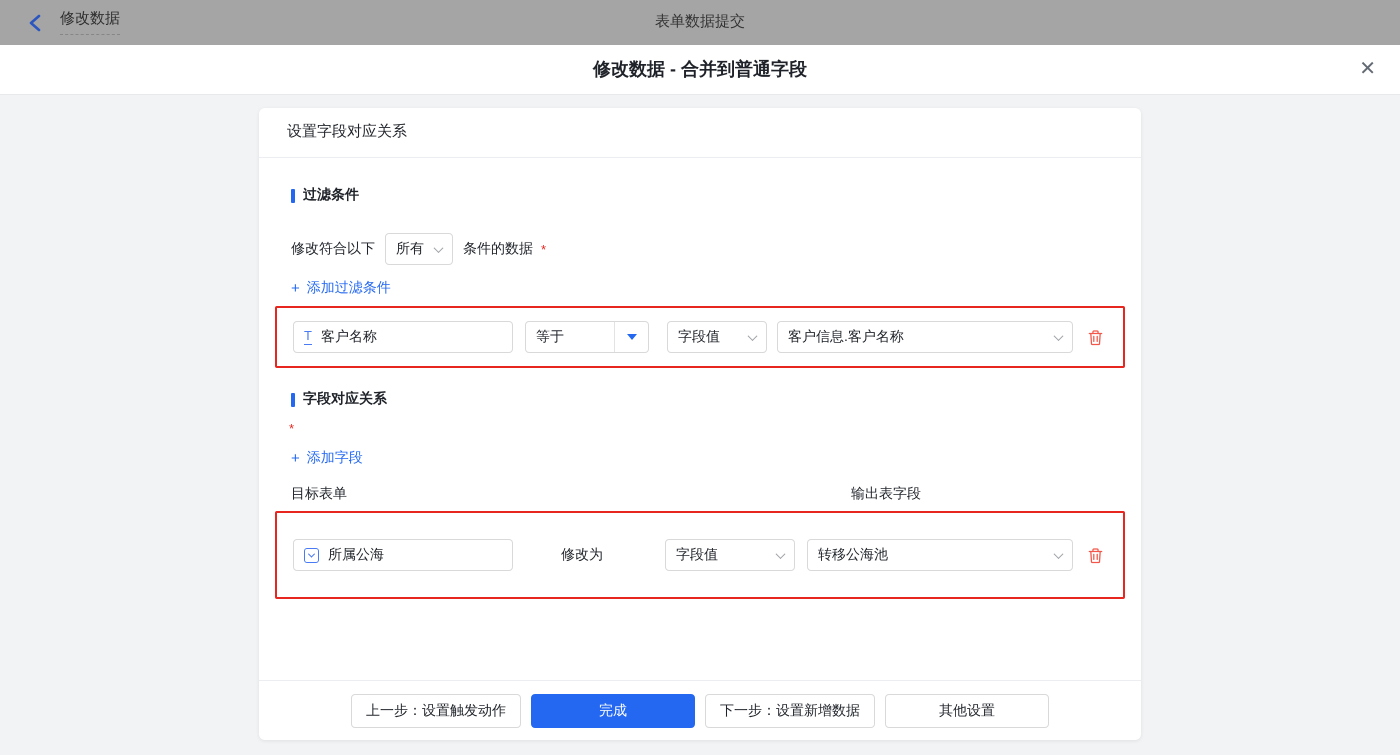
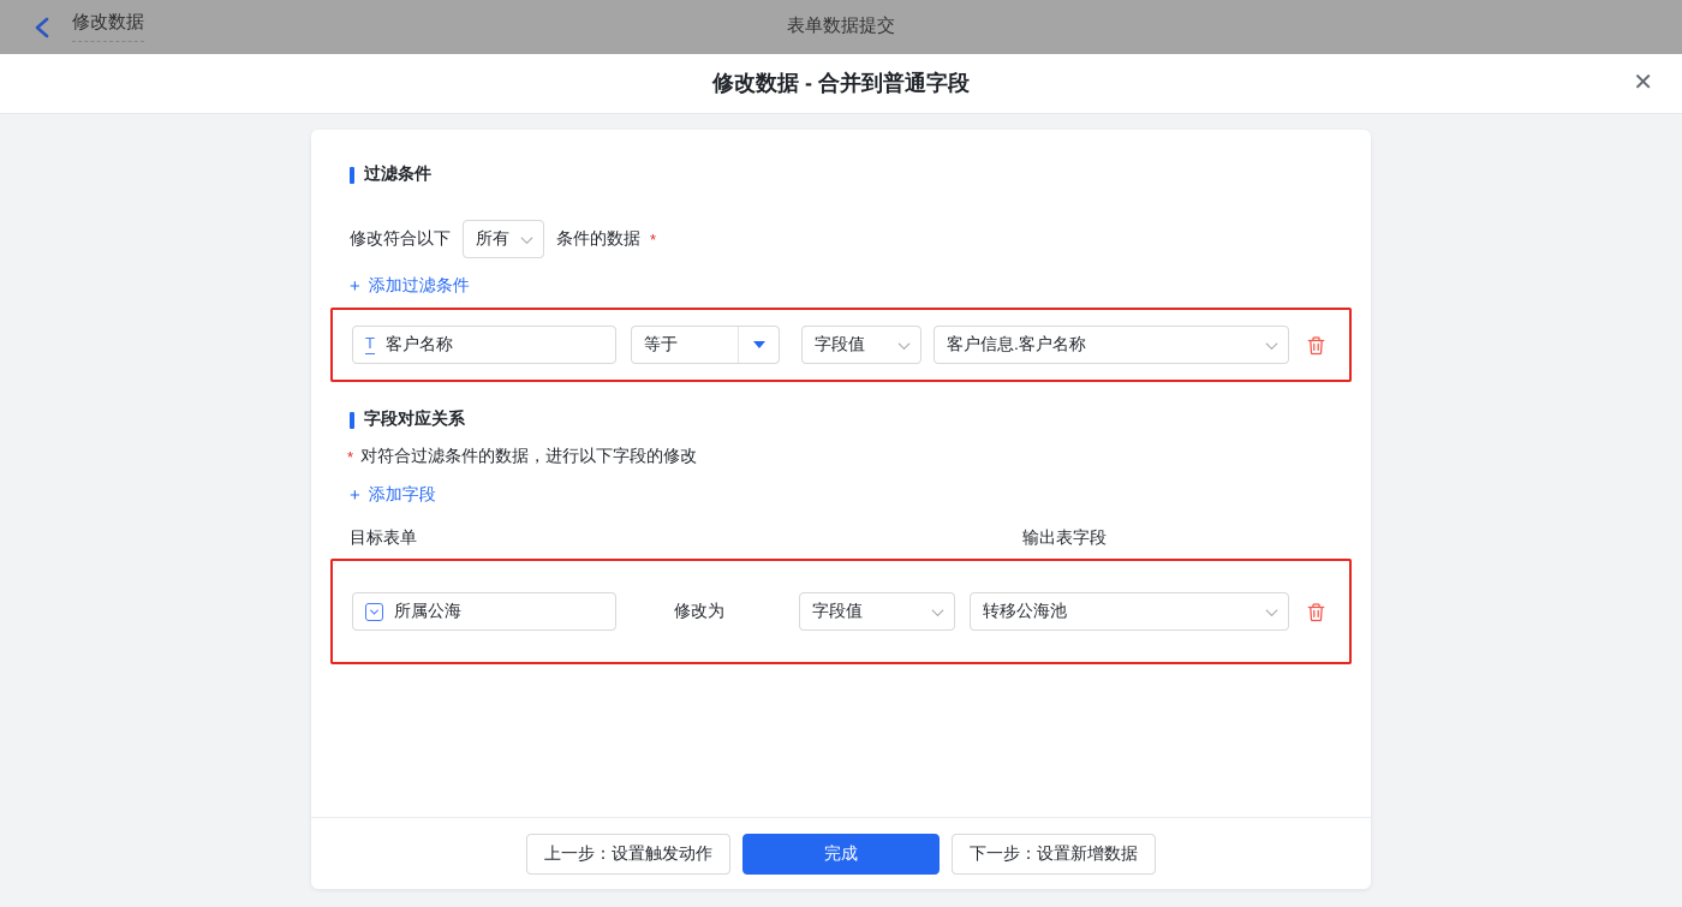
  修改数据
  表单数据提交
  修改数据 - 合并到普通字段
  ✕
- 设置字段对应关系
  过滤条件
  修改符合以下
  所有
  条件的数据
  *
  +
  添加过滤条件
  T
  客户名称
  等于
  字段值
  客户信息.客户名称
  字段对应关系
  *
+ 对符合过滤条件的数据，进行以下字段的修改
  +
  添加字段
  目标表单
  输出表字段
  所属公海
  修改为
  字段值
  转移公海池
  上一步：设置触发动作
  完成
  下一步：设置新增数据
- 其他设置
